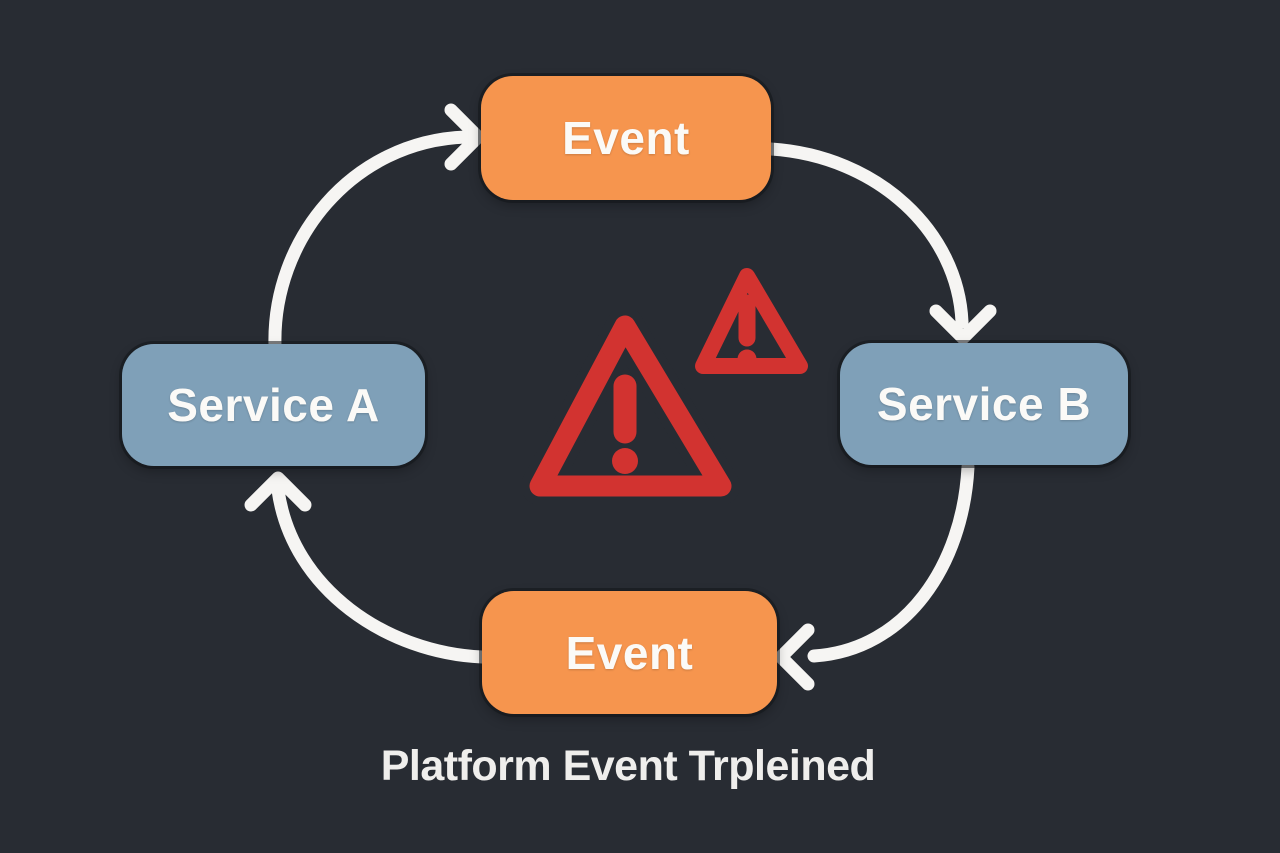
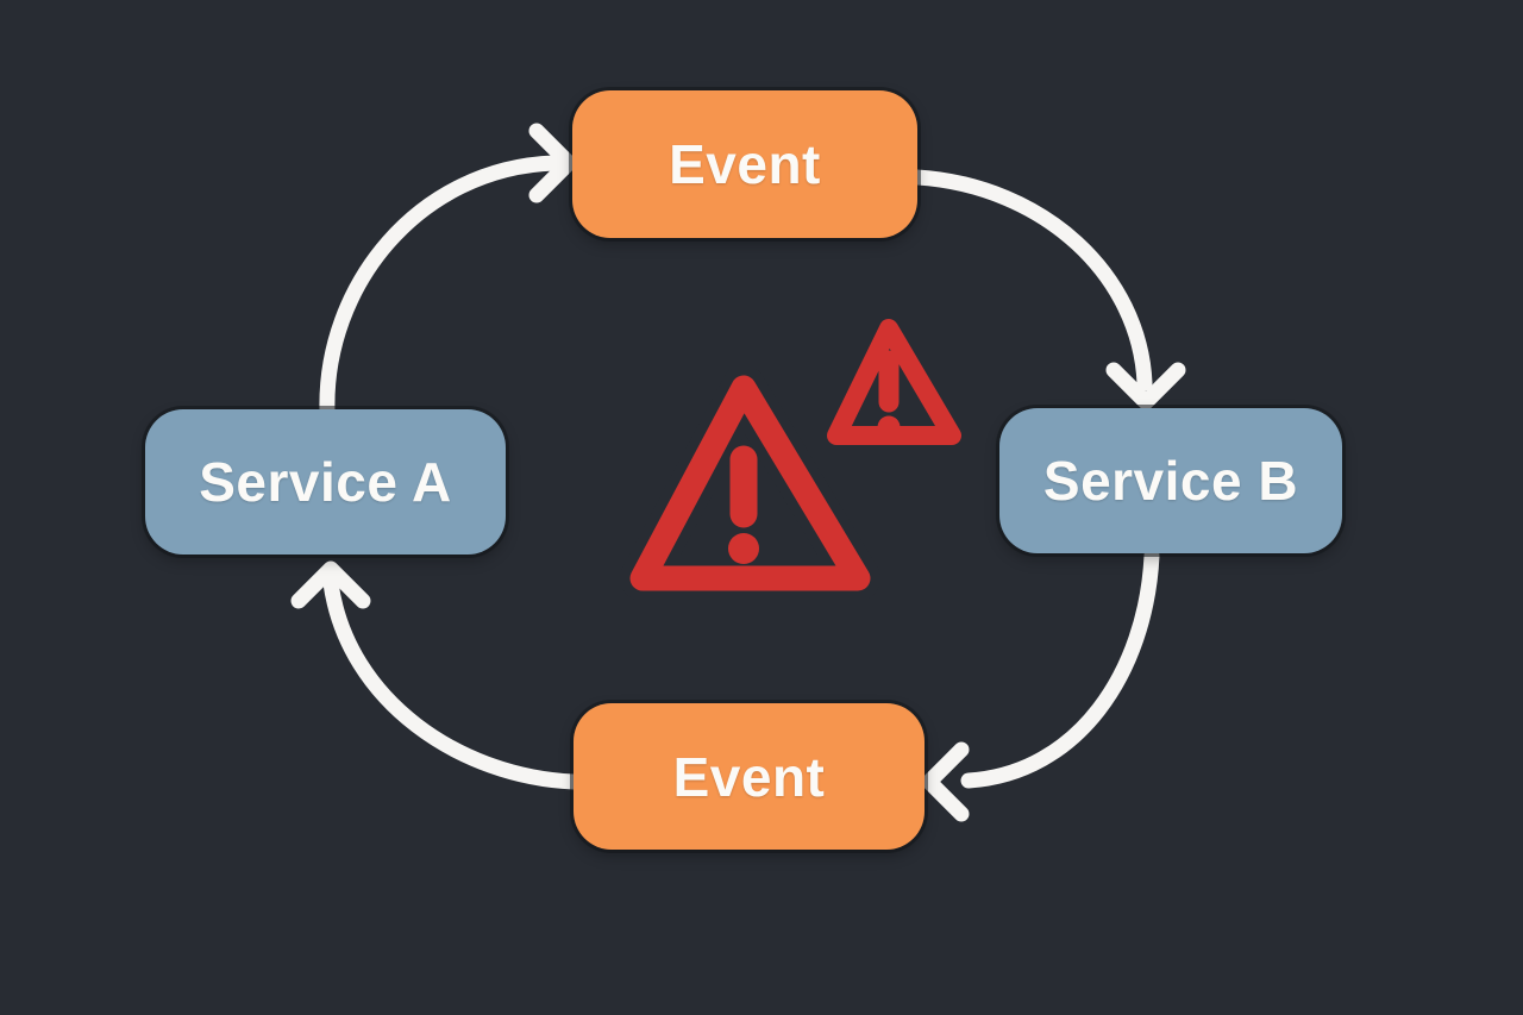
  Event
  Service A
  Service B
  Event
- Platform Event Trpleined
